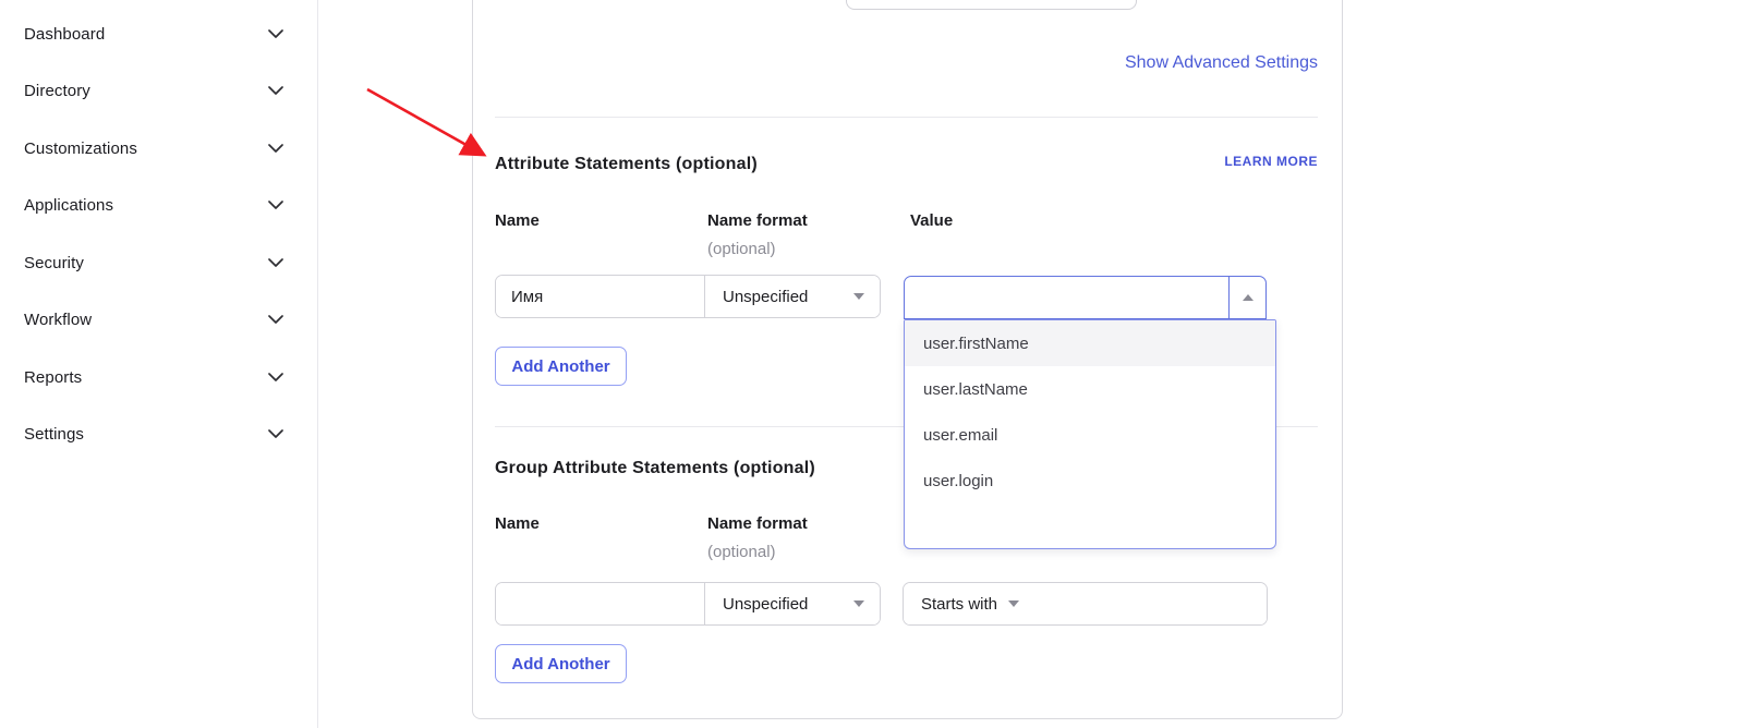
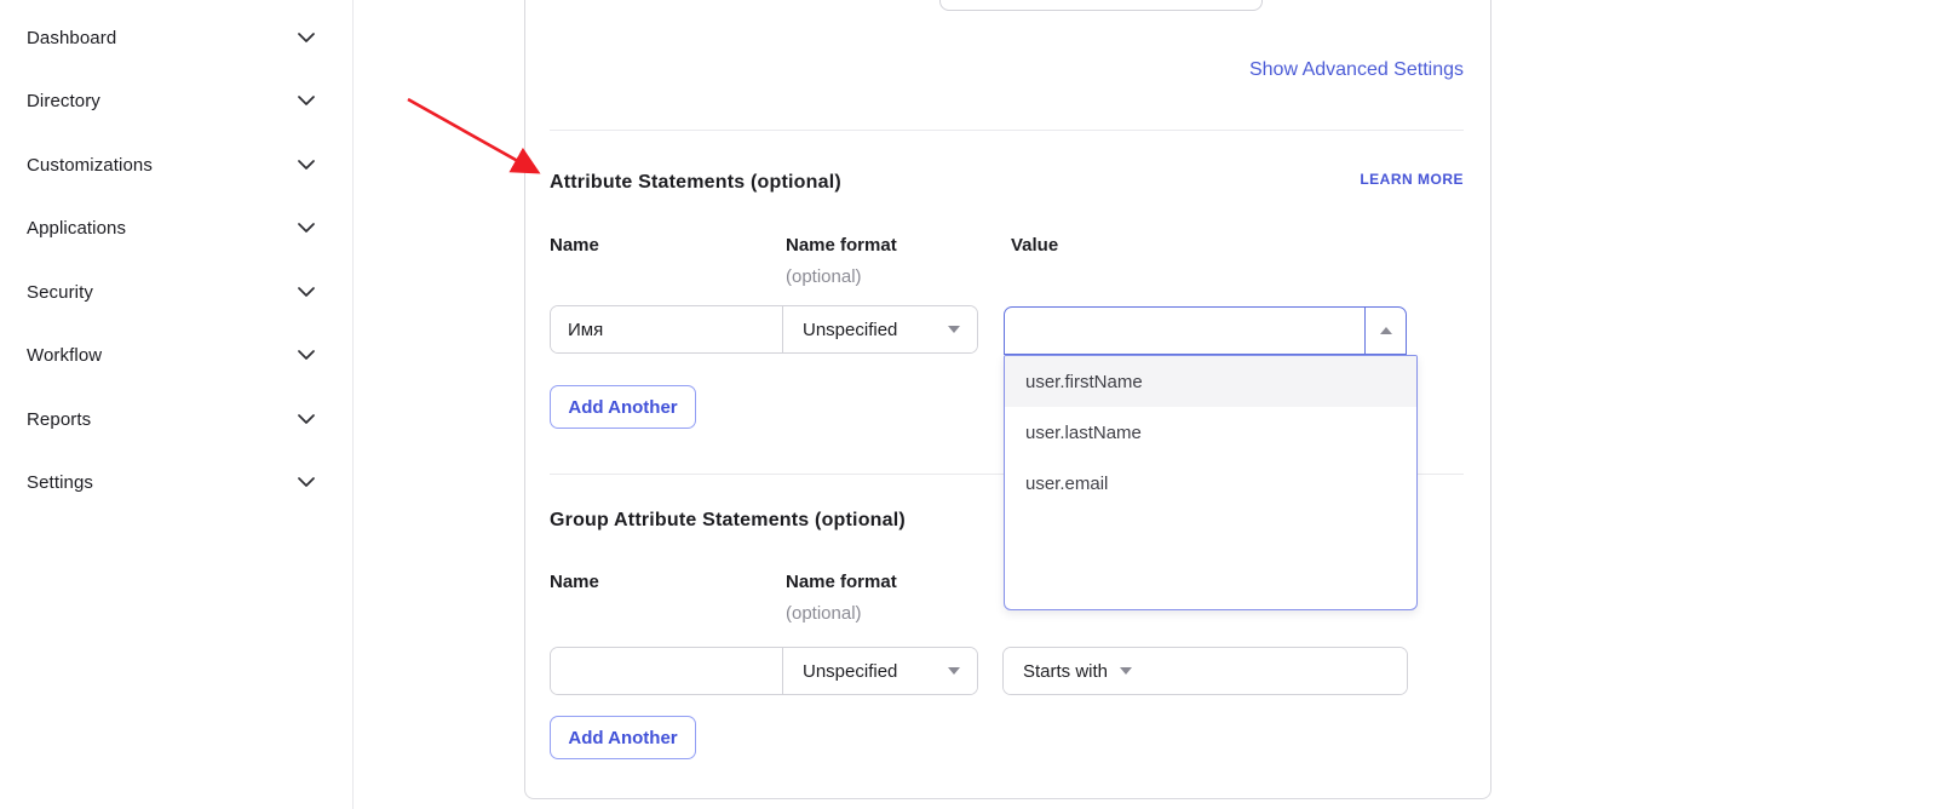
  Dashboard
  Directory
  Customizations
  Applications
  Security
  Workflow
  Reports
  Settings
  Show Advanced Settings
  Attribute Statements (optional)
  LEARN MORE
  Name
  Name format
  (optional)
  Value
  Имя
  Unspecified
  user.firstName
  user.lastName
  user.email
- user.login
  Add Another
  Group Attribute Statements (optional)
  Name
  Name format
  (optional)
  Unspecified
  Starts with
  Add Another
